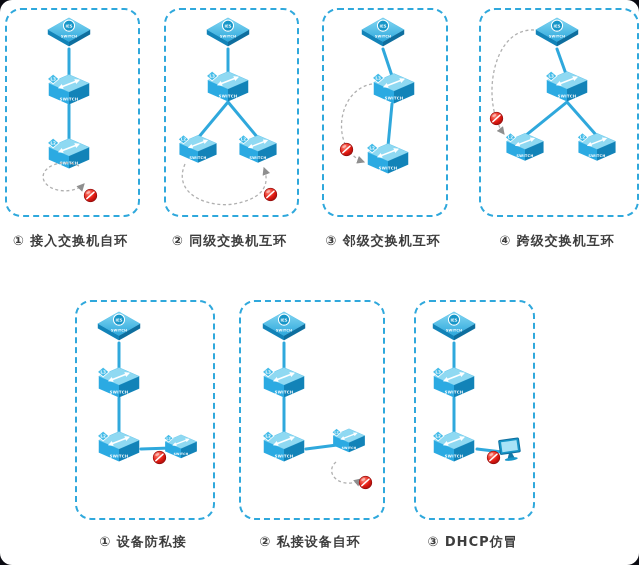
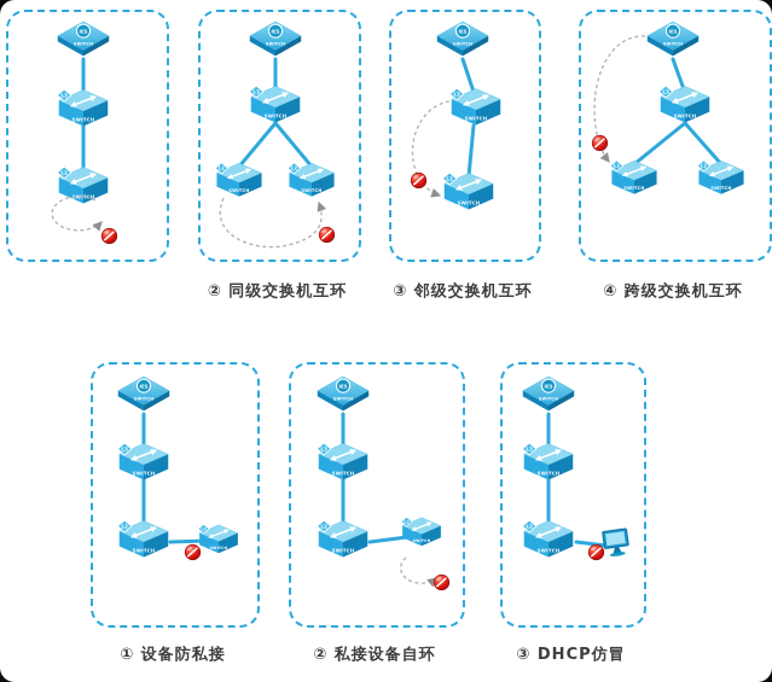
- ① 接入交换机自环
  ② 同级交换机互环
  ③ 邻级交换机互环
  ④ 跨级交换机互环
  ① 设备防私接
  ② 私接设备自环
  ③ DHCP仿冒
